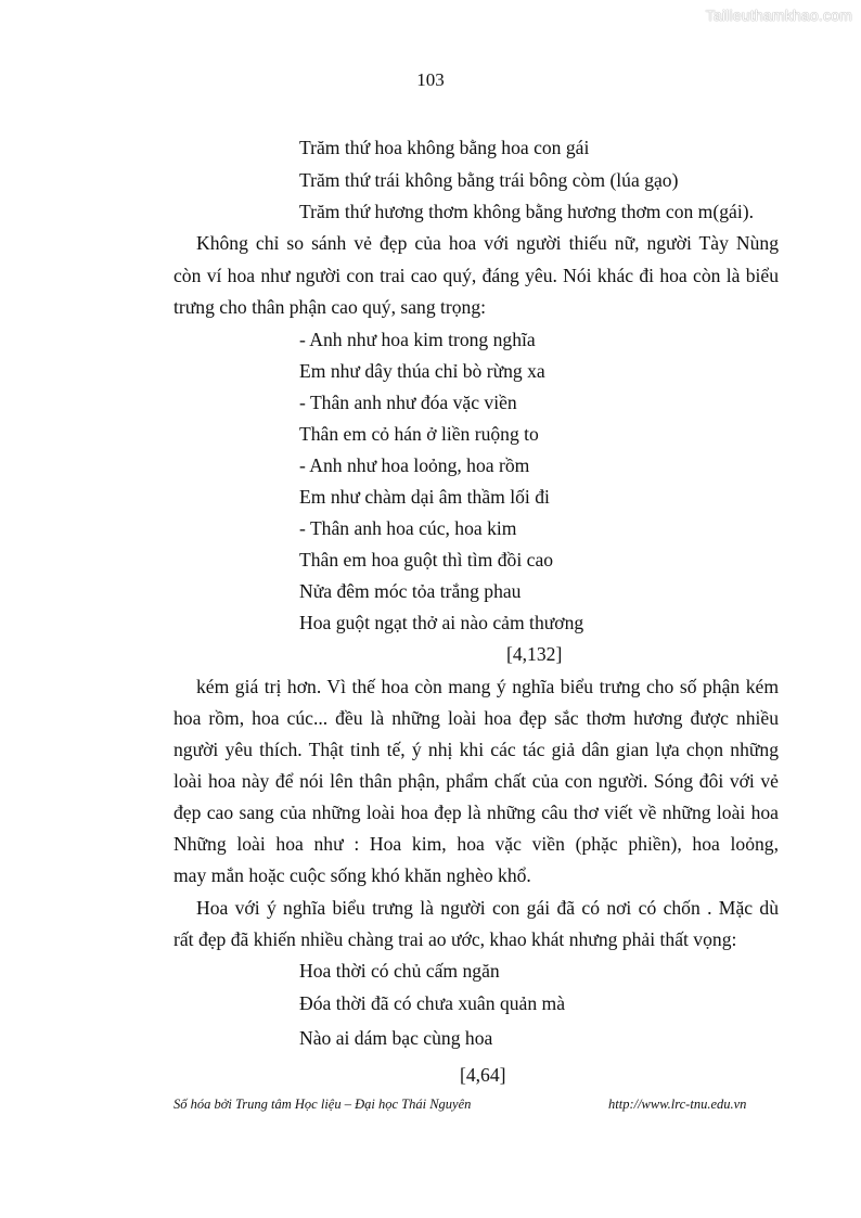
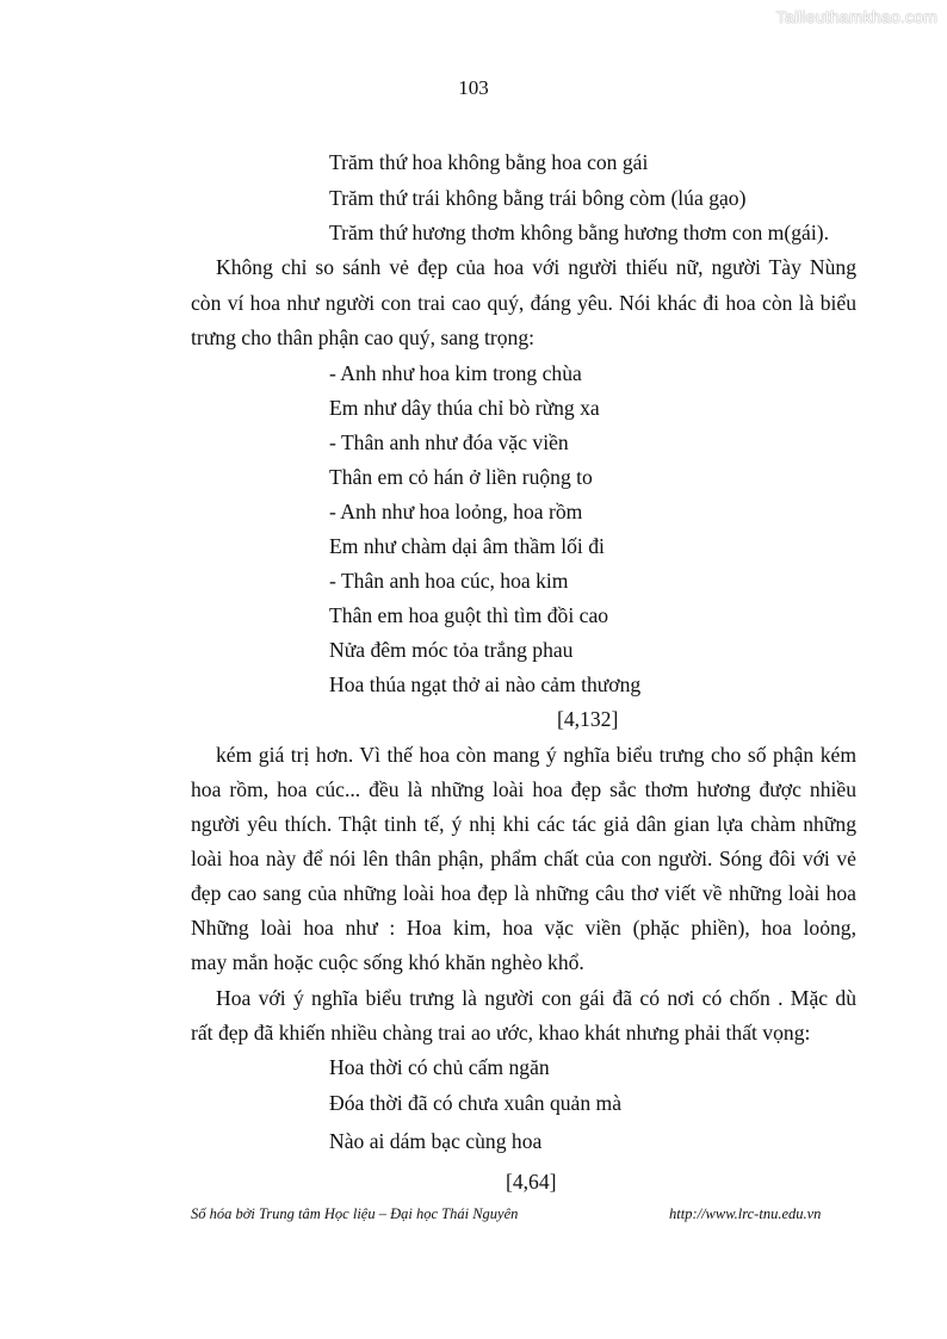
  Tailieuthamkhao.com
  103
  Trăm thứ hoa không bằng hoa con gái
  Trăm thứ trái không bằng trái bông còm (lúa gạo)
  Trăm thứ hương thơm không bằng hương thơm con m(gái).
  Không chỉ so sánh vẻ đẹp của hoa với người thiếu nữ, người Tày Nùng
  còn ví hoa như người con trai cao quý, đáng yêu. Nói khác đi hoa còn là biểu
  trưng cho thân phận cao quý, sang trọng:
- - Anh như hoa kim trong nghĩa
+ - Anh như hoa kim trong chùa
  Em như dây thúa chỉ bò rừng xa
  - Thân anh như đóa vặc viền
  Thân em cỏ hán ở liền ruộng to
  - Anh như hoa loỏng, hoa rồm
  Em như chàm dại âm thầm lối đi
  - Thân anh hoa cúc, hoa kim
  Thân em hoa guột thì tìm đồi cao
  Nửa đêm móc tỏa trắng phau
- Hoa guột ngạt thở ai nào cảm thương
+ Hoa thúa ngạt thở ai nào cảm thương
  [4,132]
  kém giá trị hơn. Vì thế hoa còn mang ý nghĩa biểu trưng cho số phận kém
  hoa rồm, hoa cúc... đều là những loài hoa đẹp sắc thơm hương được nhiều
- người yêu thích. Thật tinh tế, ý nhị khi các tác giả dân gian lựa chọn những
+ người yêu thích. Thật tinh tế, ý nhị khi các tác giả dân gian lựa chàm những
  loài hoa này để nói lên thân phận, phẩm chất của con người. Sóng đôi với vẻ
  đẹp cao sang của những loài hoa đẹp là những câu thơ viết về những loài hoa
  Những loài hoa như : Hoa kim, hoa vặc viền (phặc phiền), hoa loỏng,
  may mắn hoặc cuộc sống khó khăn nghèo khổ.
  Hoa với ý nghĩa biểu trưng là người con gái đã có nơi có chốn . Mặc dù
  rất đẹp đã khiến nhiều chàng trai ao ước, khao khát nhưng phải thất vọng:
  Hoa thời có chủ cấm ngăn
  Đóa thời đã có chưa xuân quản mà
  Nào ai dám bạc cùng hoa
  [4,64]
  Số hóa bởi Trung tâm Học liệu – Đại học Thái Nguyên
  http://www.lrc-tnu.edu.vn
